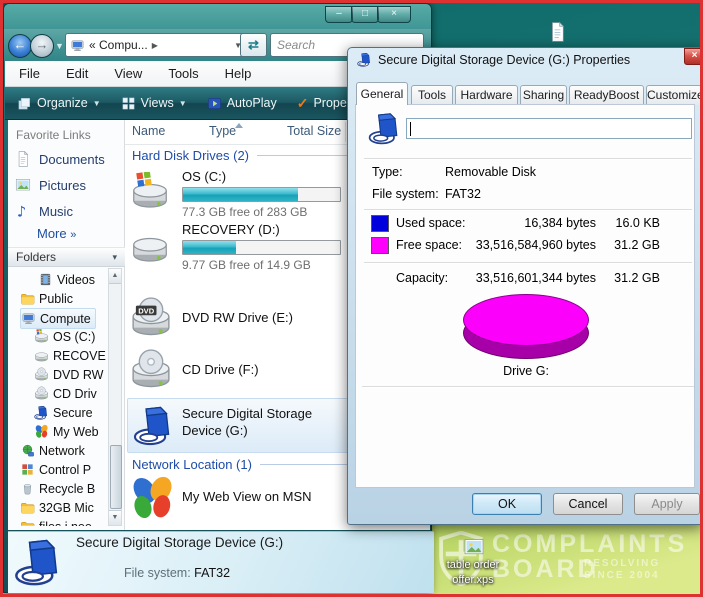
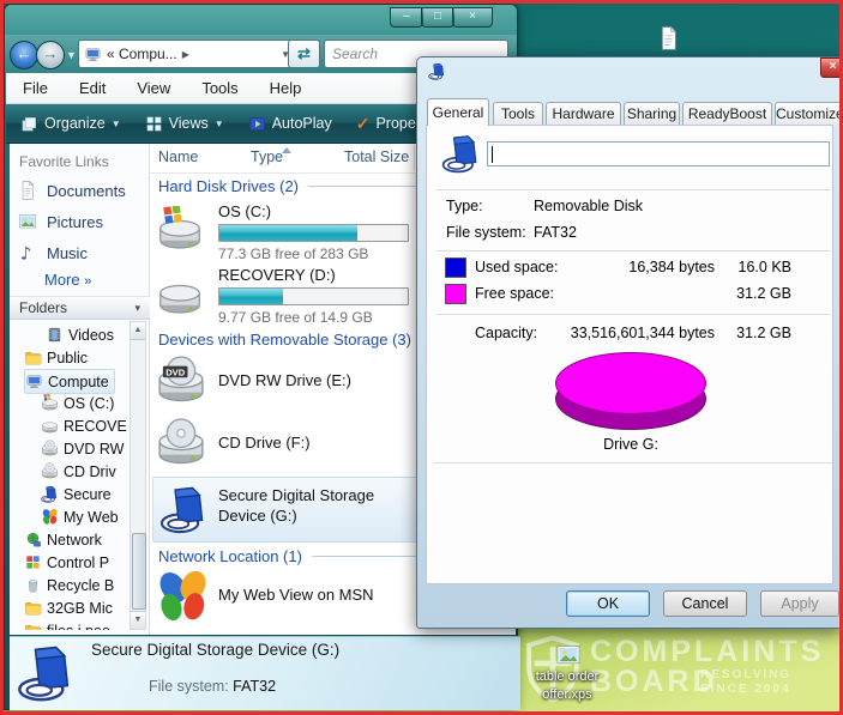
  COMPLAINTS
  BOARD
  RESOLVING
  SINCE 2004
  table order
  offer.xps
  –
  □
  ×
  ←
  →
  ▼
  « Compu...
  ▶
  ▼
  ⇄
  Search
  File
  Edit
  View
  Tools
  Help
  Organize
  ▼
  Views
  ▼
  AutoPlay
  ✓
  Favorite Links
  Documents
  Pictures
  Music
  More »
  Folders
  ▾
  Videos
  Public
  Compute
  OS (C:)
  RECOVE
  DVD RW
  CD Driv
  Secure
  My Web
  Network
  Control P
  Recycle B
  32GB Mic
  Name
  Type
  Total Size
  Hard Disk Drives (2)
  OS (C:)
  77.3 GB free of 283 GB
  RECOVERY (D:)
  9.77 GB free of 14.9 GB
+ Devices with Removable Storage (3)
  DVD RW Drive (E:)
  CD Drive (F:)
  Secure Digital Storage Device (G:)
  Network Location (1)
  My Web View on MSN
  Secure Digital Storage Device (G:)
  File system: FAT32
- Secure Digital Storage Device (G:) Properties
  ×
  General
  Tools
  Hardware
  Sharing
  ReadyBoost
  Customize
  Type:
  Removable Disk
  File system:
  FAT32
  Used space:
  16,384 bytes
  16.0 KB
  Free space:
- 33,516,584,960 bytes
  31.2 GB
  Capacity:
  33,516,601,344 bytes
  31.2 GB
  Drive G:
  OK
  Cancel
  Apply
